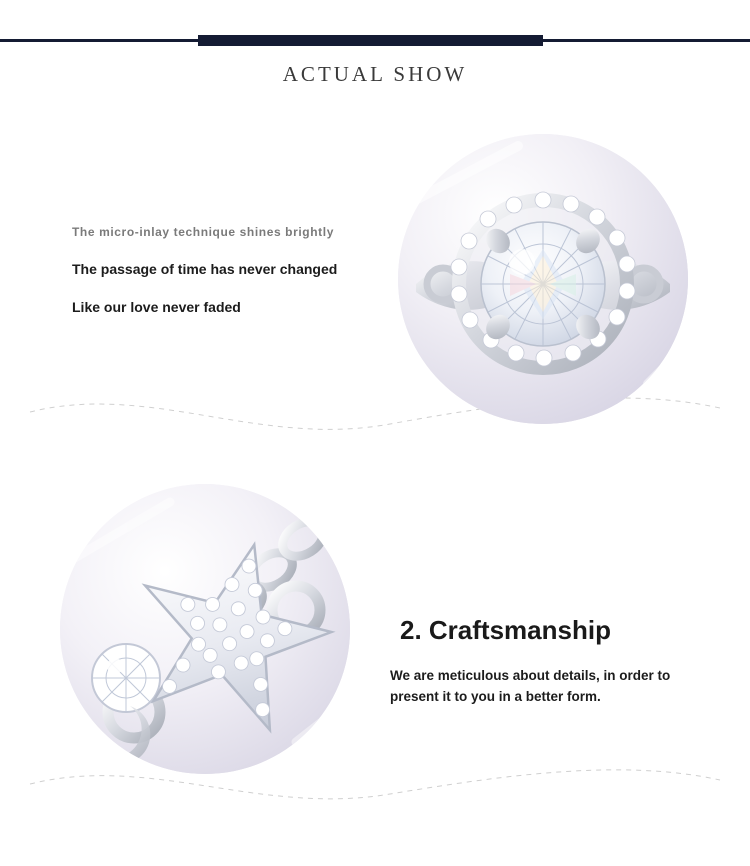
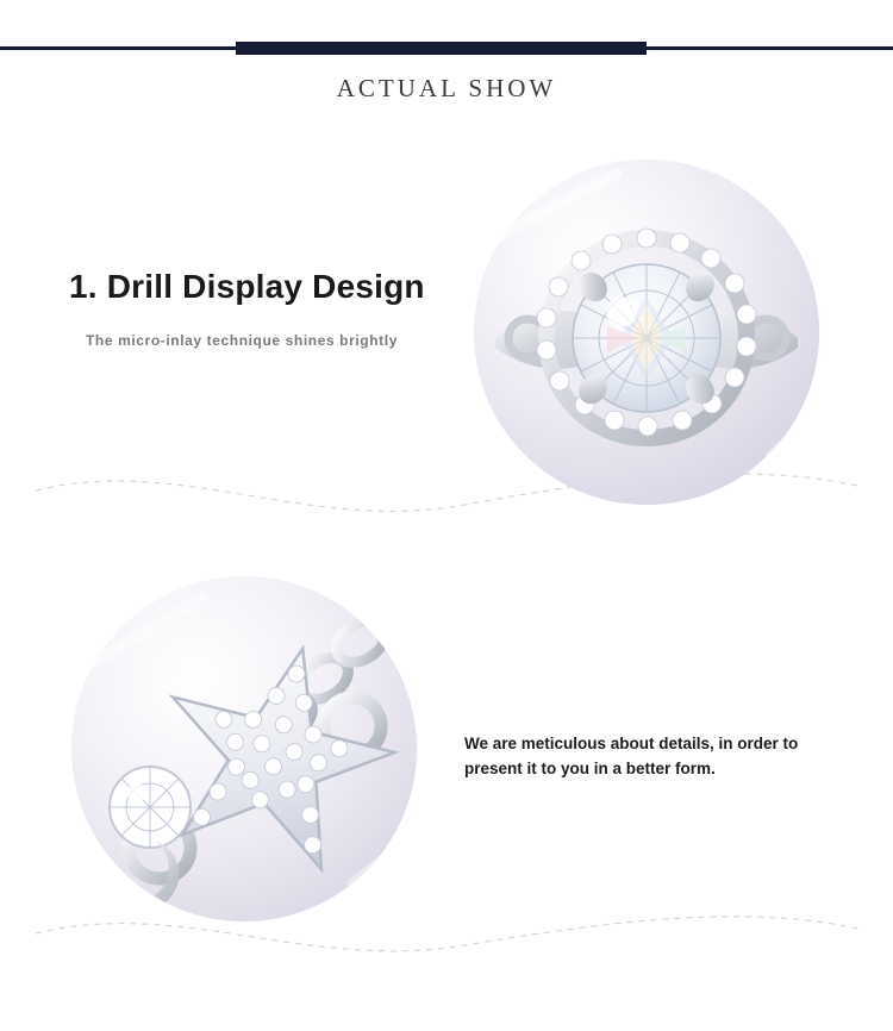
  ACTUAL SHOW
+ 1. Drill Display Design
  The micro-inlay technique shines brightly
- The passage of time has never changed
- Like our love never faded
- 2. Craftsmanship
  We are meticulous about details, in order to present it to you in a better form.
